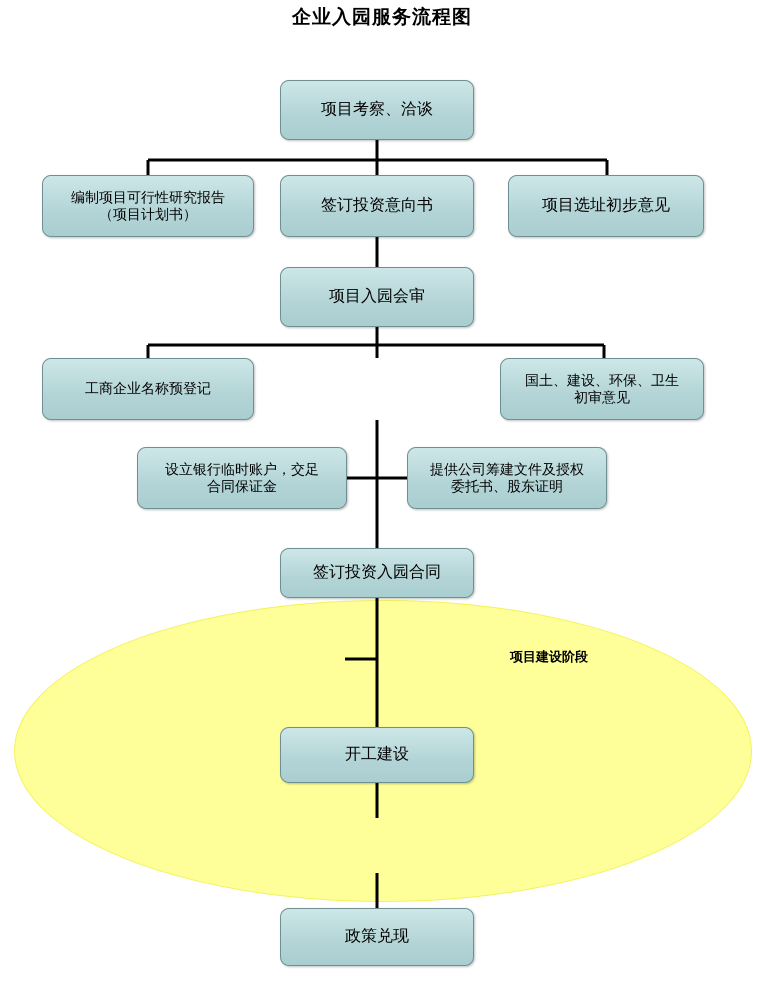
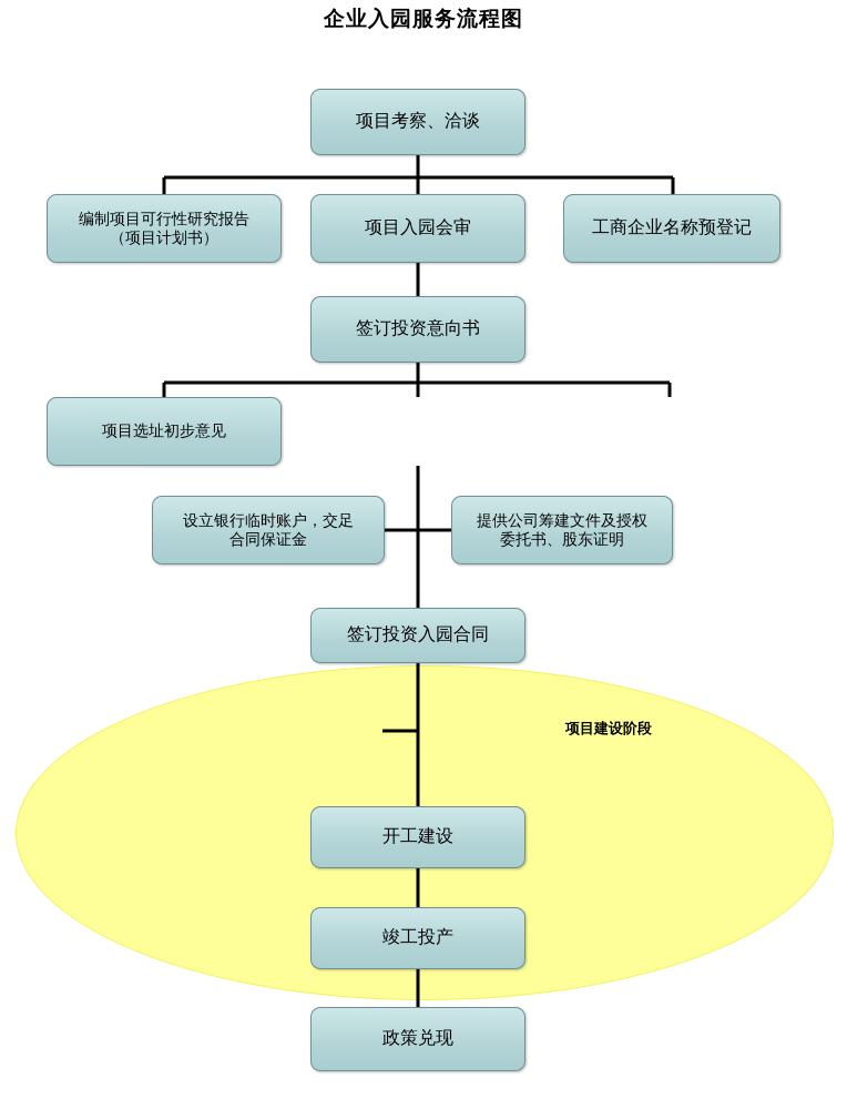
  企业入园服务流程图
  项目建设阶段
  项目考察、洽谈
  编制项目可行性研究报告
  （项目计划书）
- 签订投资意向书
+ 项目入园会审
- 项目选址初步意见
+ 工商企业名称预登记
- 项目入园会审
+ 签订投资意向书
- 工商企业名称预登记
+ 项目选址初步意见
- 国土、建设、环保、卫生
- 初审意见
  设立银行临时账户，交足
  合同保证金
  提供公司筹建文件及授权
  委托书、股东证明
  签订投资入园合同
  开工建设
+ 竣工投产
  政策兑现
